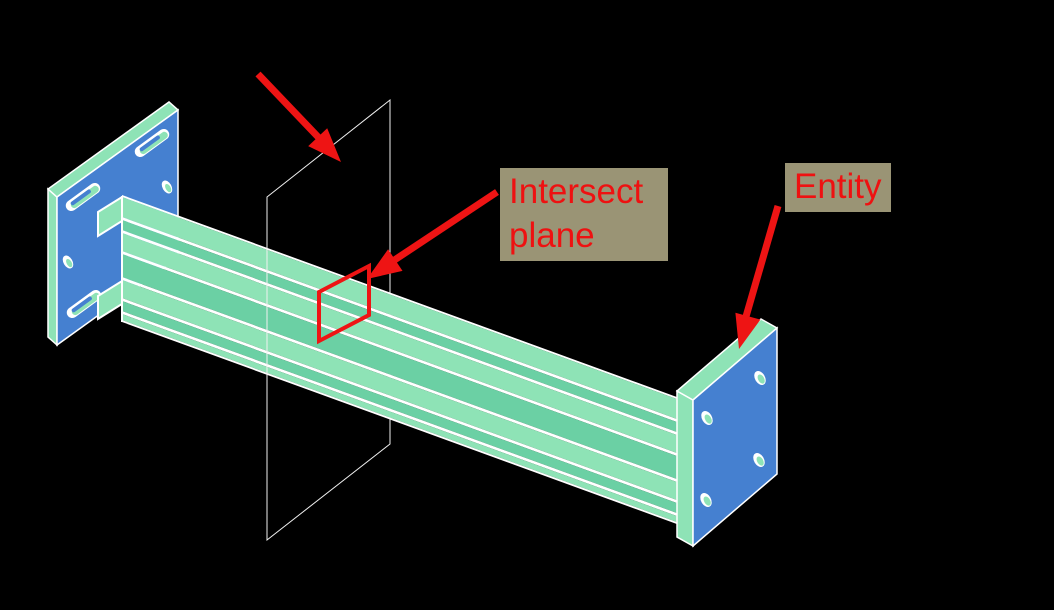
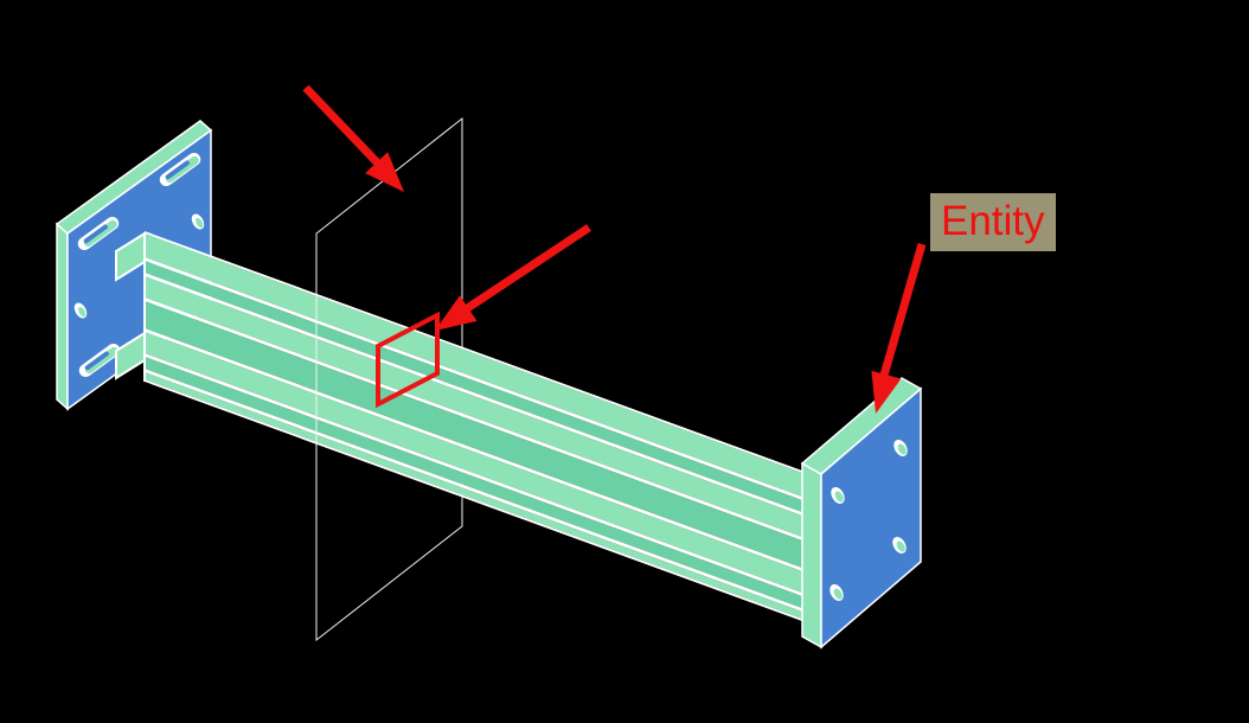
- Intersect plane
  Entity
